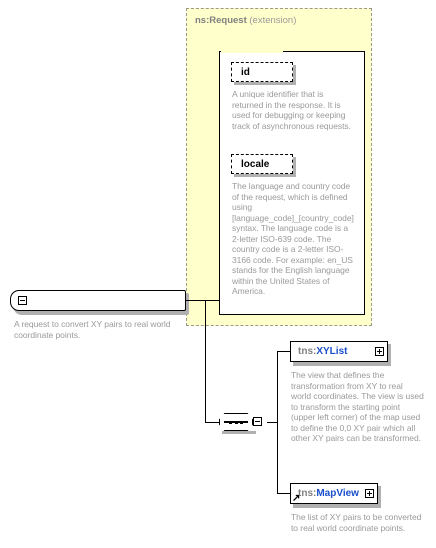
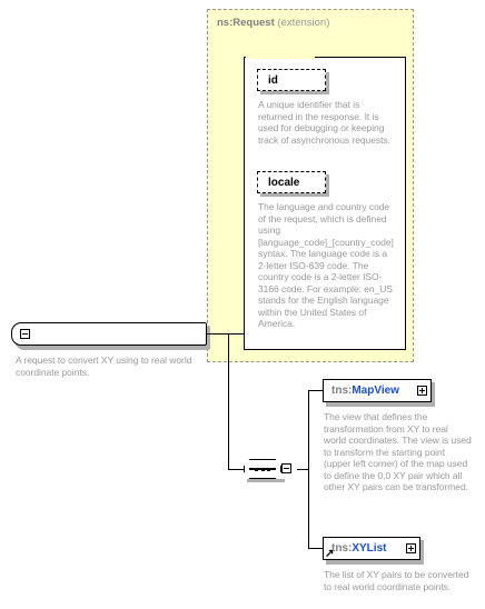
  ns:Request (extension)
  id
  A unique identifier that is returned in the response. It is used for debugging or keeping track of asynchronous requests.
  locale
  The language and country code of the request, which is defined using [language_code]_[country_code] syntax. The language code is a 2-letter ISO-639 code. The country code is a 2-letter ISO-3166 code. For example: en_US stands for the English language within the United States of America.
- A request to convert XY pairs to real world coordinate points.
+ A request to convert XY using to real world coordinate points.
- tns:XYList
+ tns:MapView
  The view that defines the transformation from XY to real world coordinates. The view is used to transform the starting point (upper left corner) of the map used to define the 0,0 XY pair which all other XY pairs can be transformed.
- tns:MapView
+ tns:XYList
  ↗
  The list of XY pairs to be converted to real world coordinate points.
